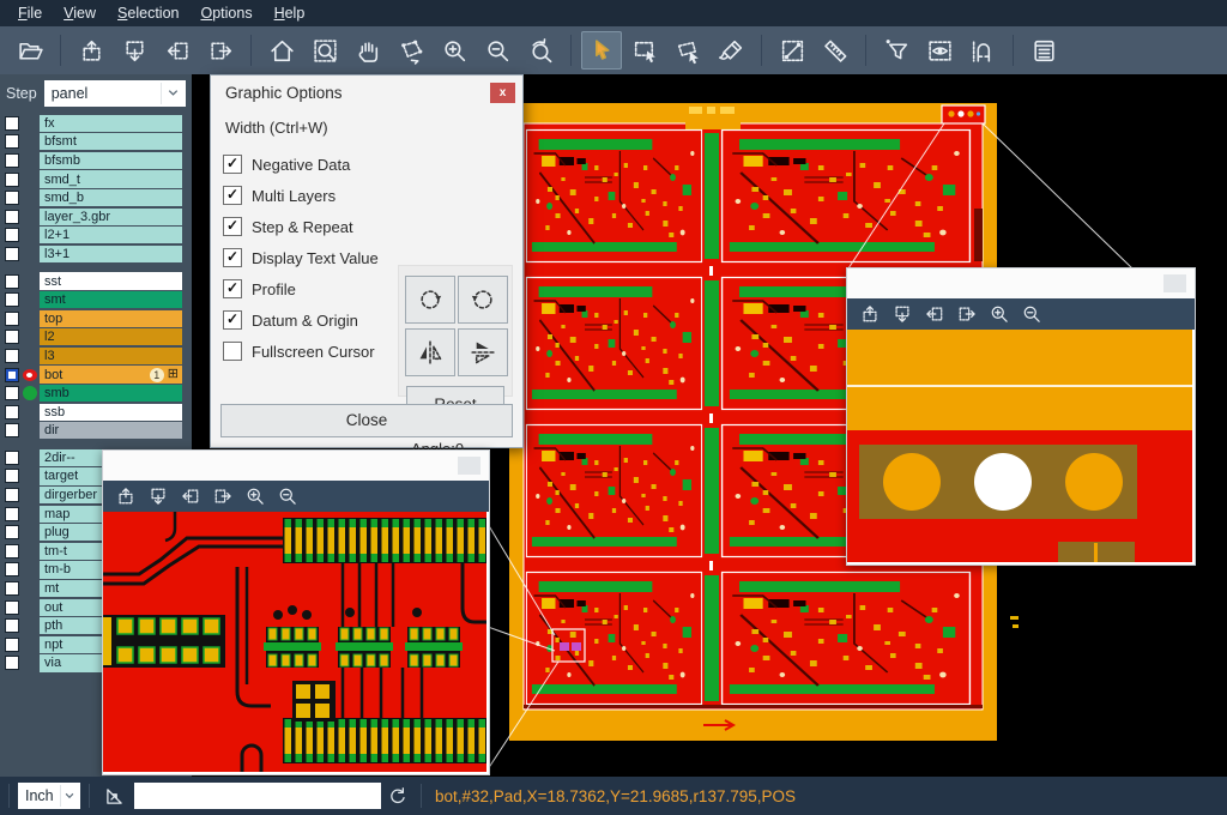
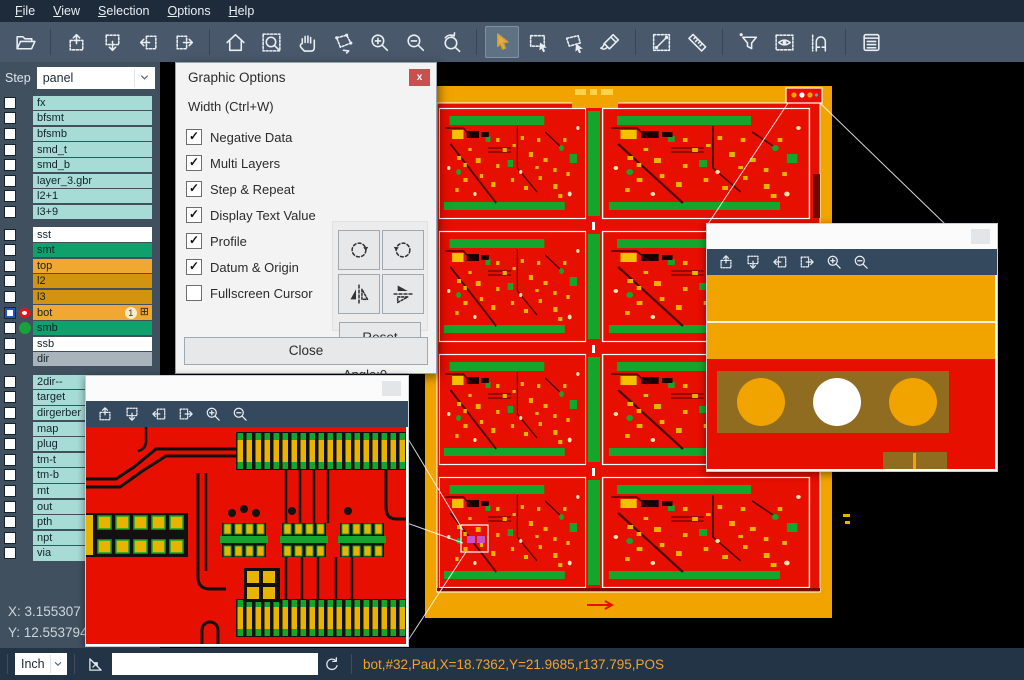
  File
  View
  Selection
  Options
  Help
  Step
  panel
  fx
  bfsmt
  bfsmb
  smd_t
  smd_b
  layer_3.gbr
  l2+1
- l3+1
+ l3+9
  sst
  smt
  top
  l2
  l3
  bot
  1
  ⊞
  smb
  ssb
  dir
  2dir--
  target
  dirgerber
  map
  plug
  tm-t
  tm-b
  mt
  out
  pth
  npt
  via
+ X: 3.155307
+ Y: 12.553794
  Graphic Options
  x
  Width (Ctrl+W)
  ✓
  Negative Data
  ✓
  Multi Layers
  ✓
  Step & Repeat
  ✓
  Display Text Value
  ✓
  Profile
  ✓
  Datum & Origin
  Fullscreen Cursor
  Close
  Inch
  bot,#32,Pad,X=18.7362,Y=21.9685,r137.795,POS
